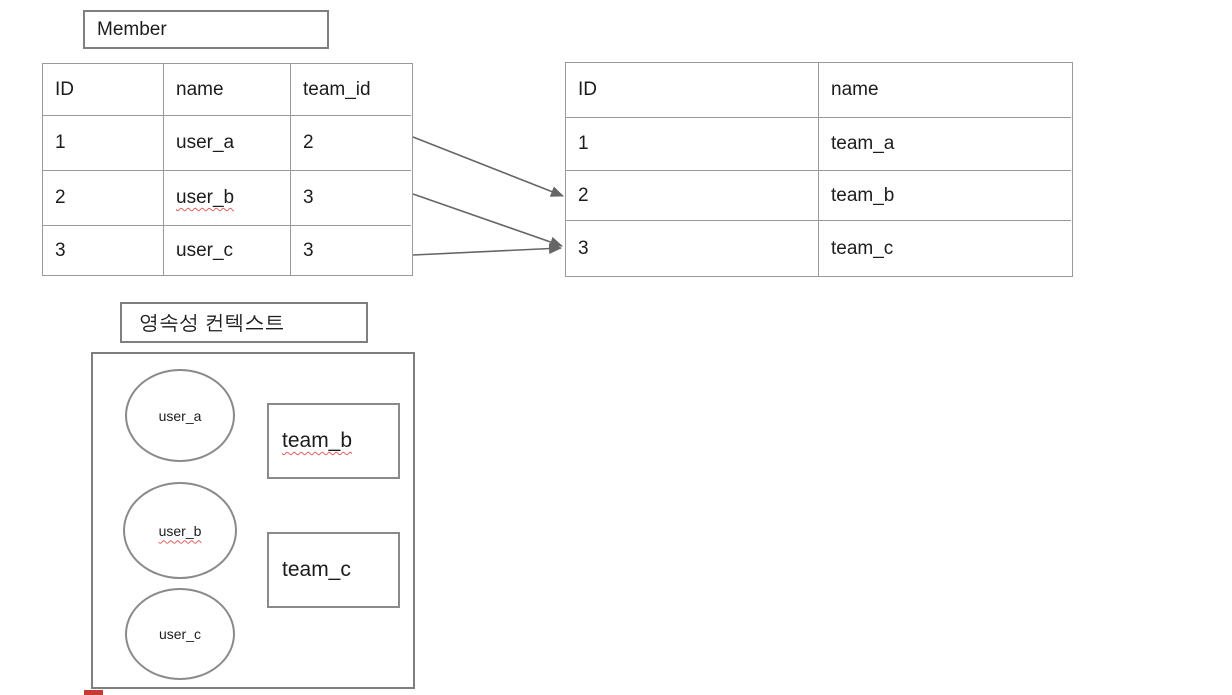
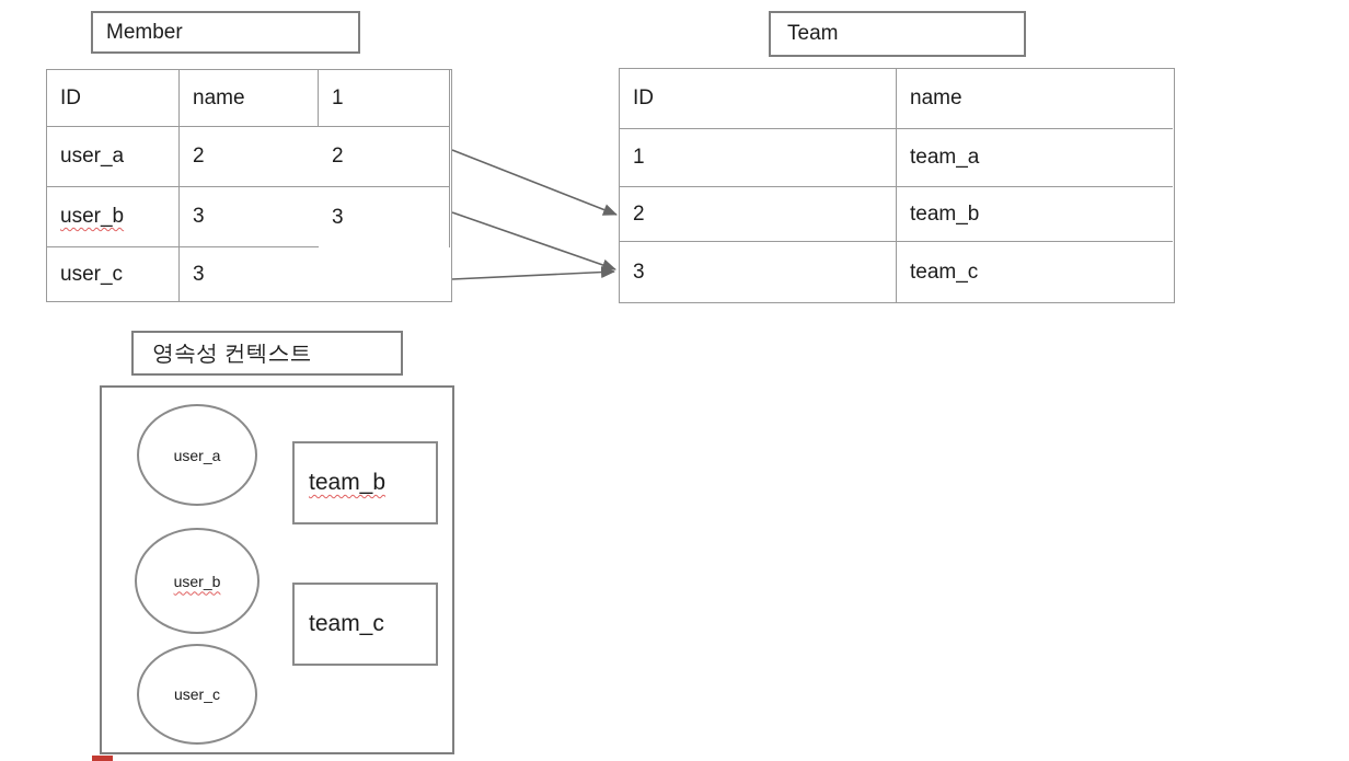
  Member
  ID
  name
- team_id
  1
  user_a
  2
  2
  user_b
  3
  3
  user_c
  3
+ Team
  ID
  name
  1
  team_a
  2
  team_b
  3
  team_c
  영속성 컨텍스트
  user_a
  user_b
  user_c
  team_b
  team_c
